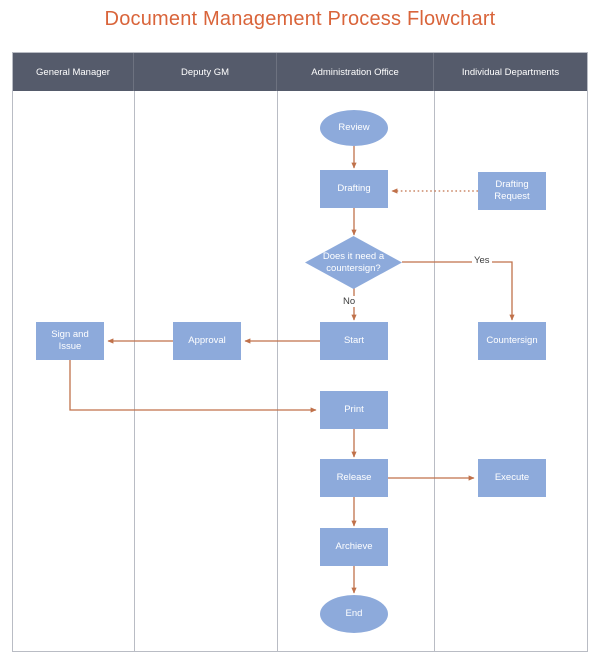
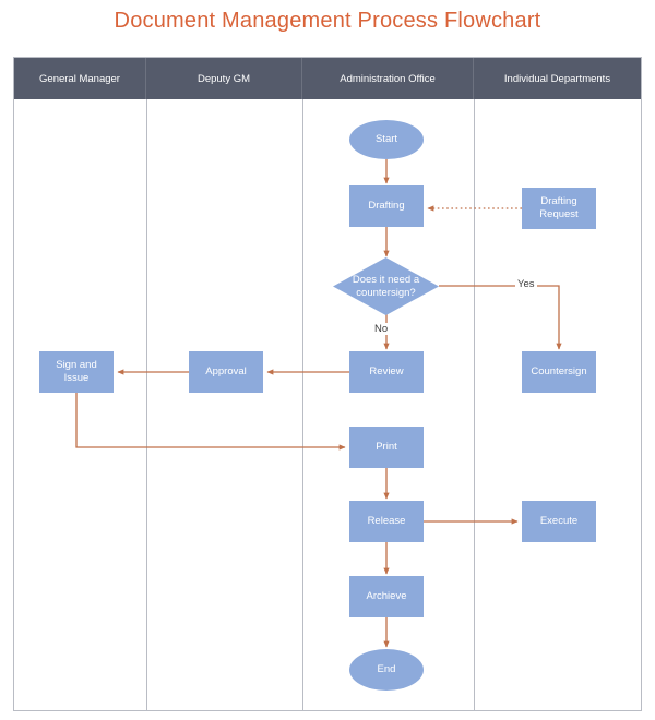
  Document Management Process Flowchart
  General Manager
  Deputy GM
  Administration Office
  Individual Departments
- Review
+ Start
  Drafting
  Drafting
  Request
  Does it need a
  countersign?
  Countersign
- Start
+ Review
  Approval
  Sign and
  Issue
  Print
  Release
  Execute
  Archieve
  End
  No
  Yes
